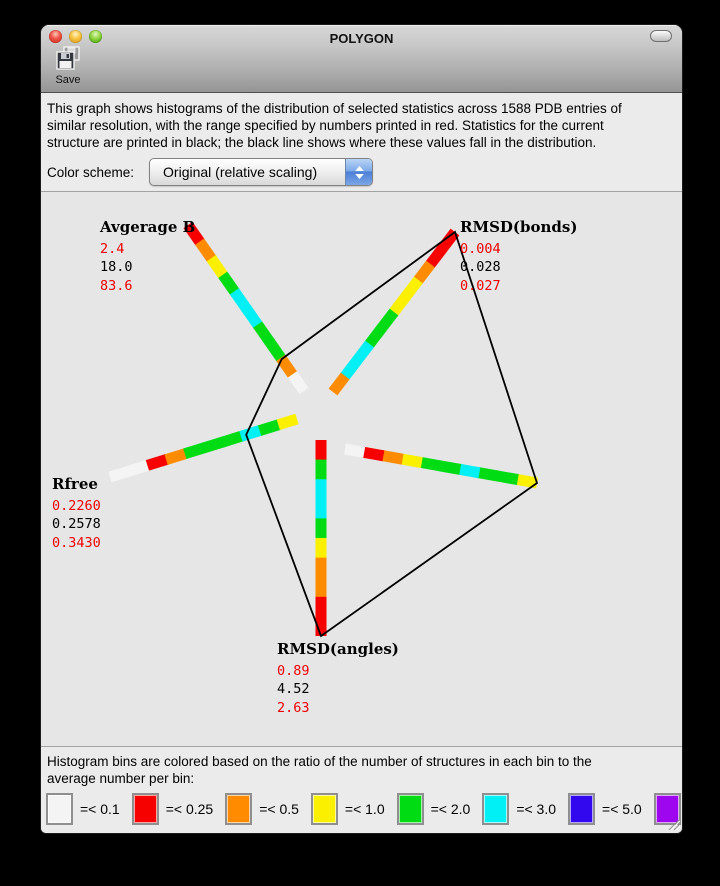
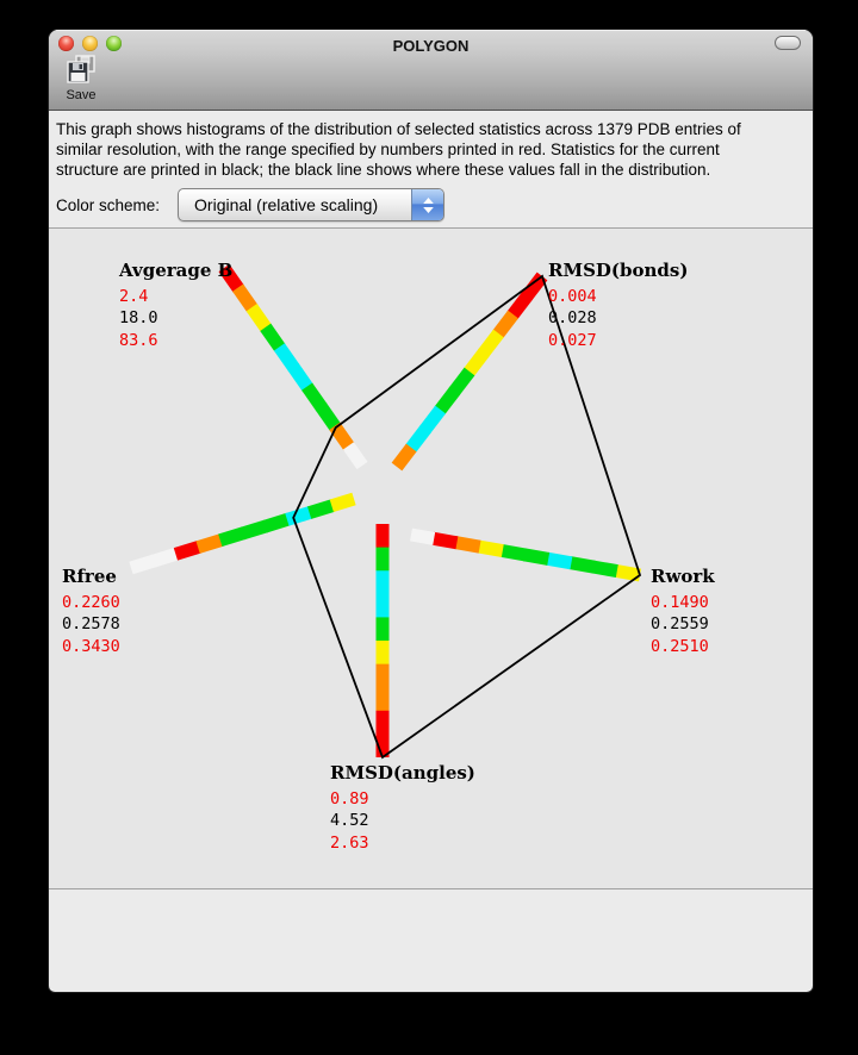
  POLYGON
  Save
- This graph shows histograms of the distribution of selected statistics across 1588 PDB entries of
+ This graph shows histograms of the distribution of selected statistics across 1379 PDB entries of
  similar resolution, with the range specified by numbers printed in red. Statistics for the current
  structure are printed in black; the black line shows where these values fall in the distribution.
  Color scheme:
  Original (relative scaling)
  Avgerage B
  2.4
  18.0
  83.6
  RMSD(bonds)
  0.004
  0.028
  0.027
+ Rwork
+ 0.1490
+ 0.2559
+ 0.2510
  RMSD(angles)
  0.89
  4.52
  2.63
  Rfree
  0.2260
  0.2578
  0.3430
- Histogram bins are colored based on the ratio of the number of structures in each bin to the
- average number per bin:
- =< 0.1
- =< 0.25
- =< 0.5
- =< 1.0
- =< 2.0
- =< 3.0
- =< 5.0
